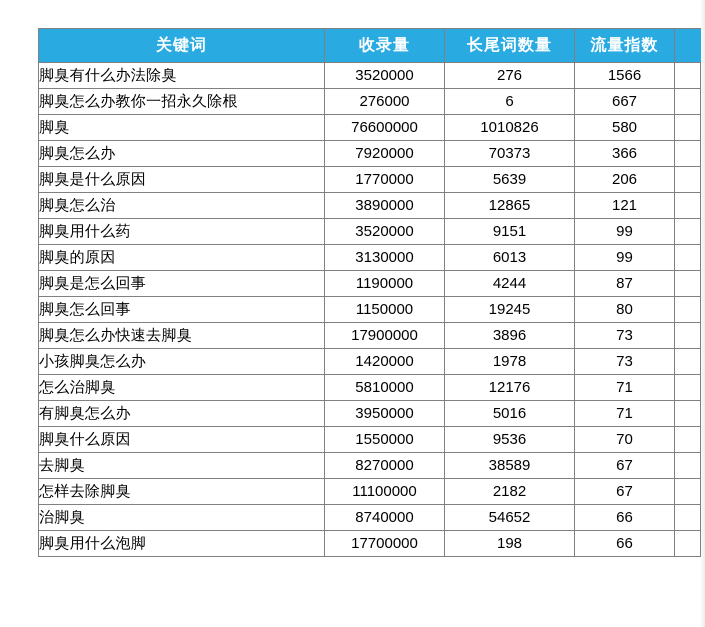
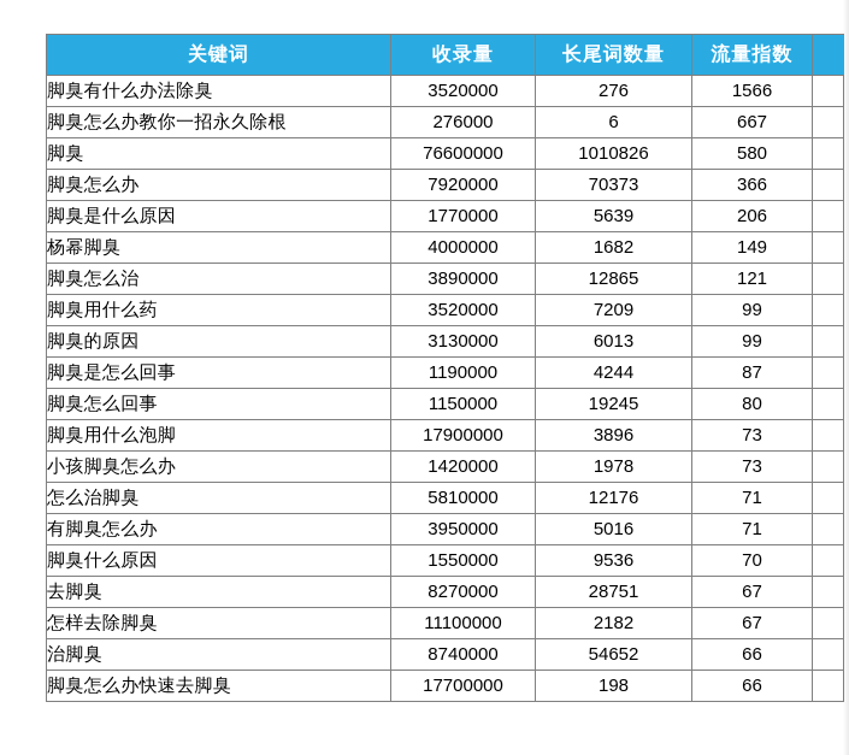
  关键词	收录量	长尾词数量	流量指数
  脚臭有什么办法除臭	3520000	276	1566
  脚臭怎么办教你一招永久除根	276000	6	667
  脚臭	76600000	1010826	580
  脚臭怎么办	7920000	70373	366
  脚臭是什么原因	1770000	5639	206
+ 杨幂脚臭	4000000	1682	149
  脚臭怎么治	3890000	12865	121
- 脚臭用什么药	3520000	9151	99
+ 脚臭用什么药	3520000	7209	99
  脚臭的原因	3130000	6013	99
  脚臭是怎么回事	1190000	4244	87
  脚臭怎么回事	1150000	19245	80
- 脚臭怎么办快速去脚臭	17900000	3896	73
+ 脚臭用什么泡脚	17900000	3896	73
  小孩脚臭怎么办	1420000	1978	73
  怎么治脚臭	5810000	12176	71
  有脚臭怎么办	3950000	5016	71
  脚臭什么原因	1550000	9536	70
- 去脚臭	8270000	38589	67
+ 去脚臭	8270000	28751	67
  怎样去除脚臭	11100000	2182	67
  治脚臭	8740000	54652	66
- 脚臭用什么泡脚	17700000	198	66
+ 脚臭怎么办快速去脚臭	17700000	198	66
